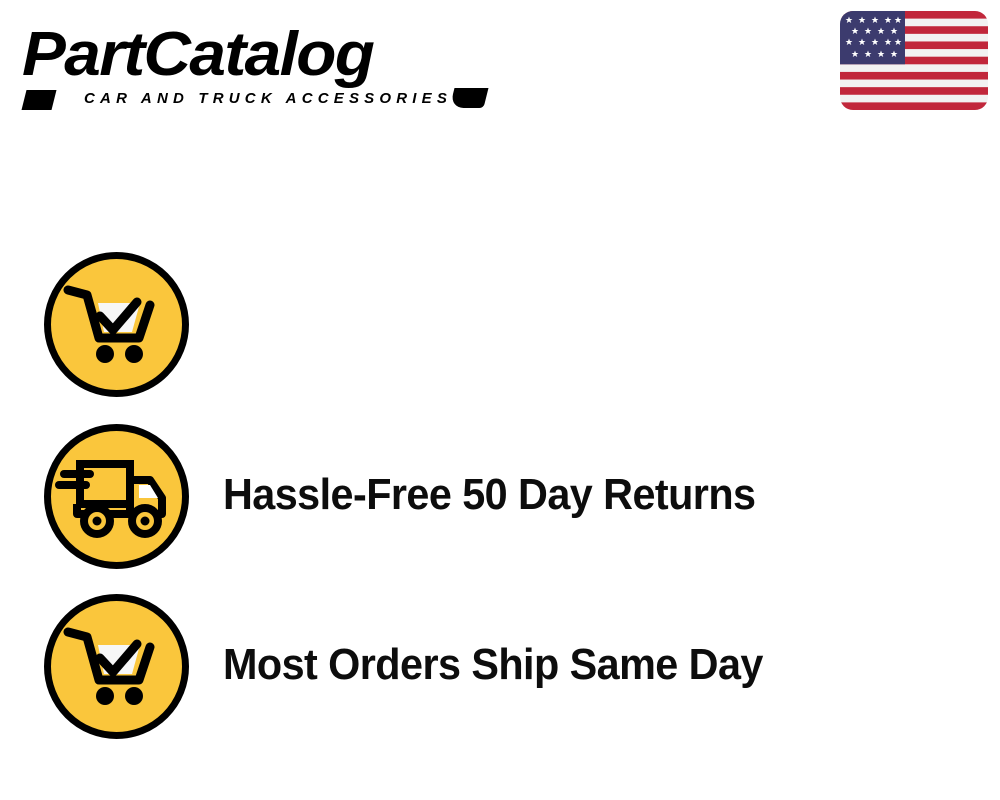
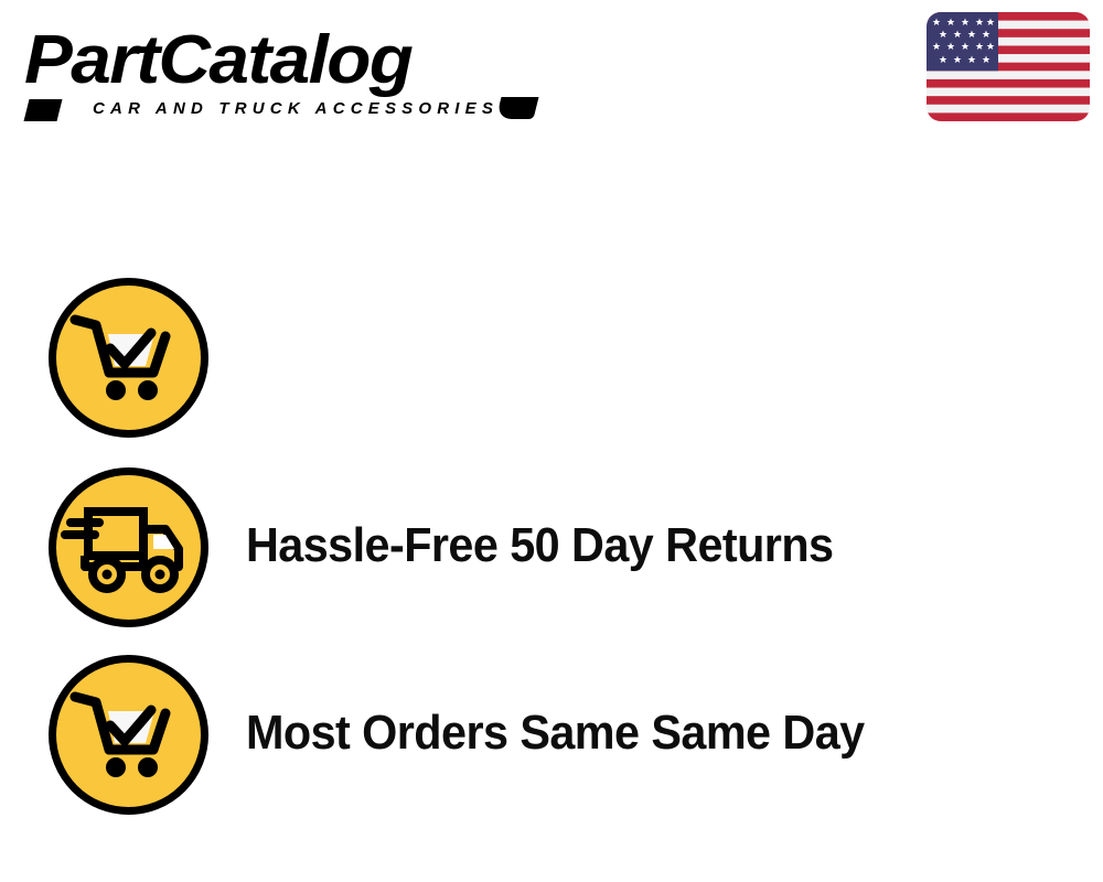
  PartCatalog
  CAR AND TRUCK ACCESSORIES
  Hassle-Free 50 Day Returns
- Most Orders Ship Same Day
+ Most Orders Same Same Day
